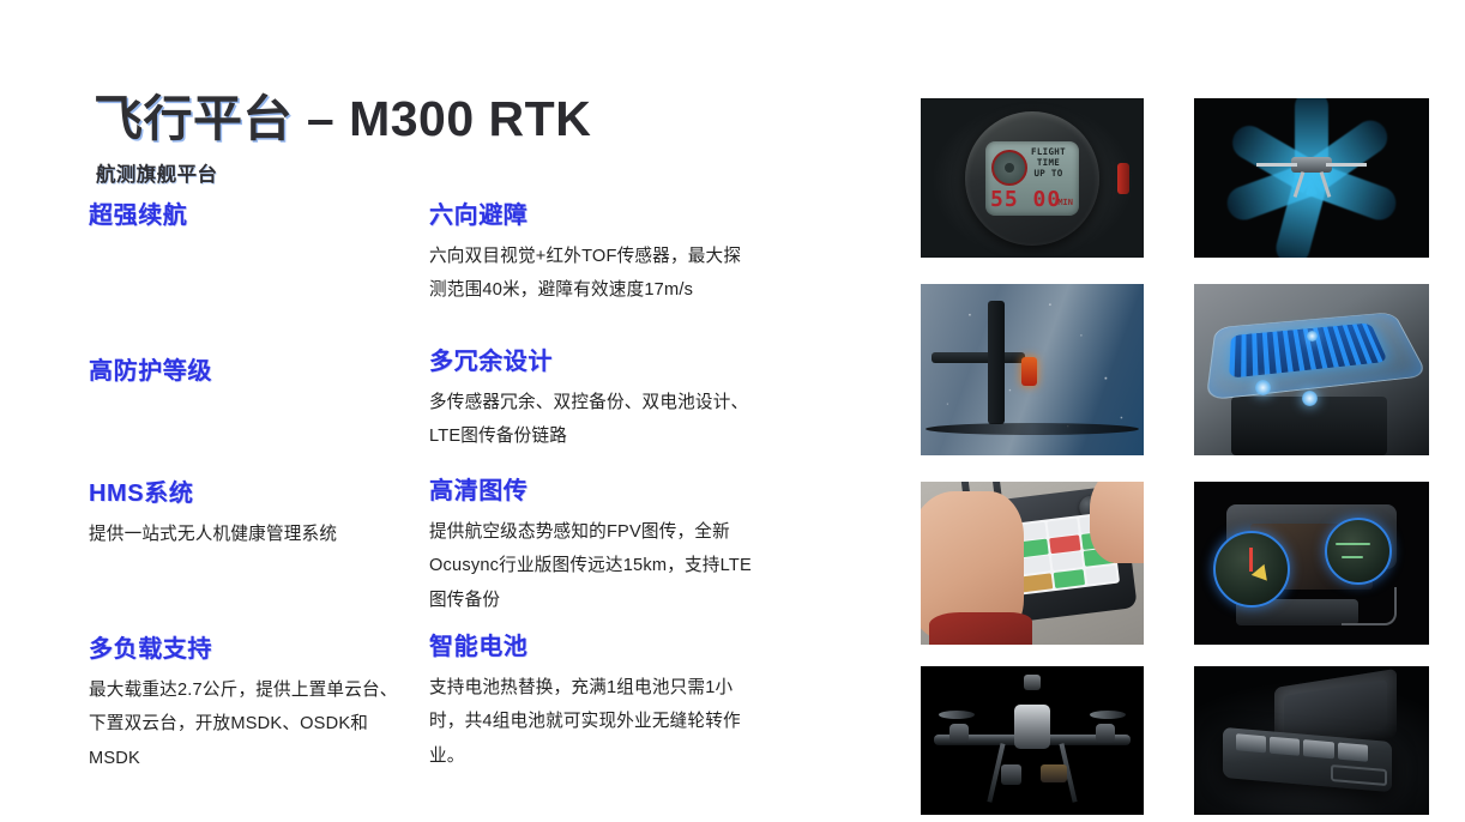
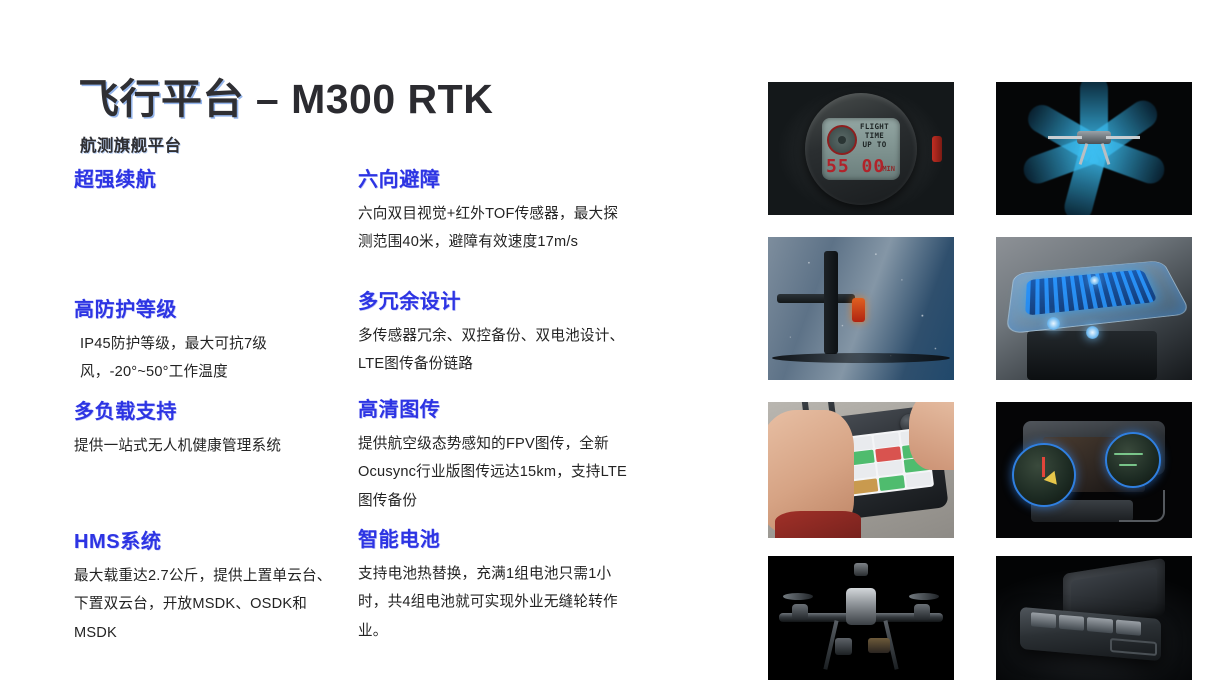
  飞行平台 – M300 RTK
  航测旗舰平台
  超强续航
  高防护等级
+ IP45防护等级，最大可抗7级风，-20°~50°工作温度
- HMS系统
+ 多负载支持
  提供一站式无人机健康管理系统
- 多负载支持
+ HMS系统
  最大载重达2.7公斤，提供上置单云台、下置双云台，开放MSDK、OSDK和MSDK
  六向避障
  六向双目视觉+红外TOF传感器，最大探测范围40米，避障有效速度17m/s
  多冗余设计
  多传感器冗余、双控备份、双电池设计、LTE图传备份链路
  高清图传
  提供航空级态势感知的FPV图传，全新Ocusync行业版图传远达15km，支持LTE图传备份
  智能电池
  支持电池热替换，充满1组电池只需1小时，共4组电池就可实现外业无缝轮转作业。
  FLIGHT
  TIME
  UP TO
  55 00
  MIN
